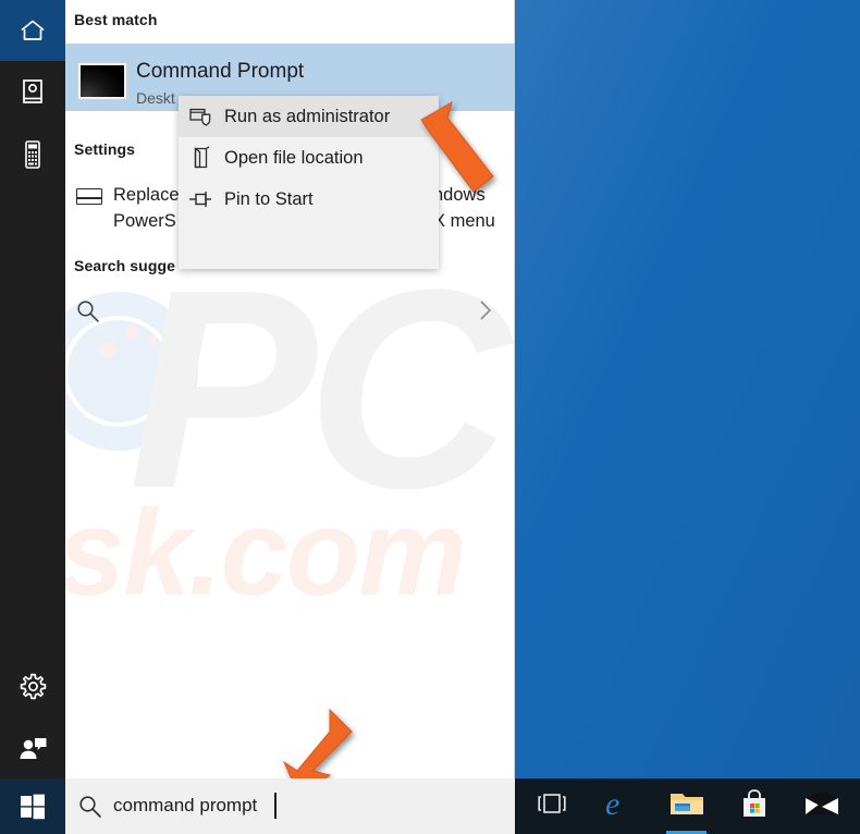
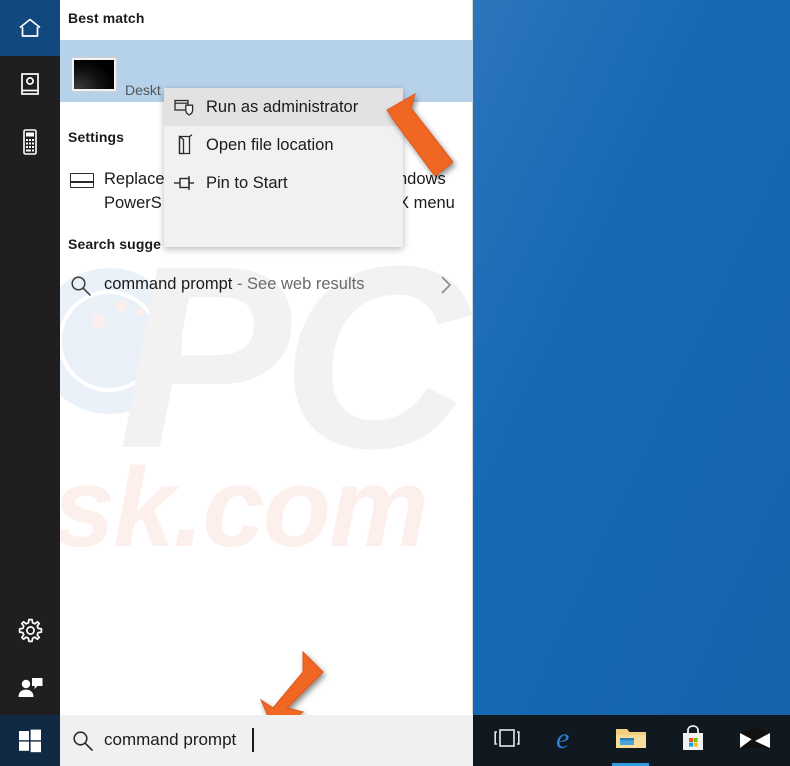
  PC
  sk.com
  Best match
- Command Prompt
  Deskt
  Settings
  Replace
  PowerS
  dows
  X menu
  Search sugge
+ command prompt - See web results
  Run as administrator
  Open file location
  Pin to Start
  command prompt
  e
